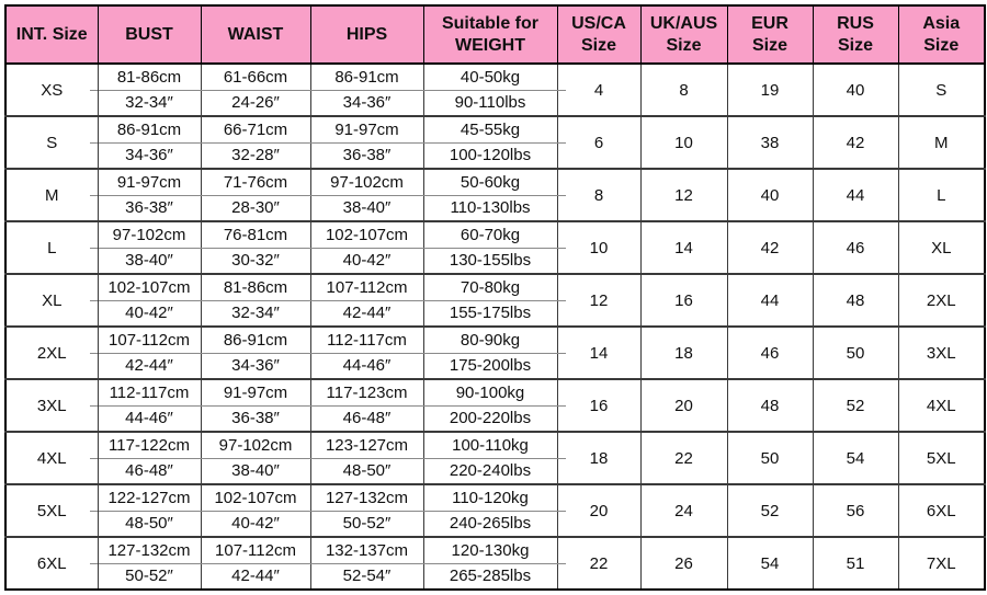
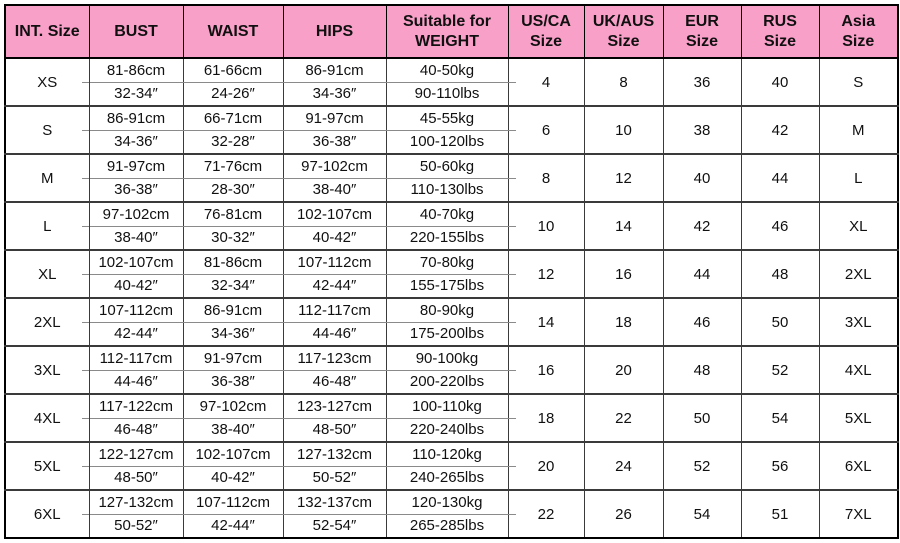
  INT. Size	BUST	WAIST	HIPS	Suitable for WEIGHT	US/CA Size	UK/AUS Size	EUR Size	RUS Size	Asia Size
- XS	81-86cm	61-66cm	86-91cm	40-50kg	4	8	19	40	S
+ XS	81-86cm	61-66cm	86-91cm	40-50kg	4	8	36	40	S
  32-34″	24-26″	34-36″	90-110lbs
  S	86-91cm	66-71cm	91-97cm	45-55kg	6	10	38	42	M
  34-36″	32-28″	36-38″	100-120lbs
  M	91-97cm	71-76cm	97-102cm	50-60kg	8	12	40	44	L
  36-38″	28-30″	38-40″	110-130lbs
- L	97-102cm	76-81cm	102-107cm	60-70kg	10	14	42	46	XL
+ L	97-102cm	76-81cm	102-107cm	40-70kg	10	14	42	46	XL
- 38-40″	30-32″	40-42″	130-155lbs
+ 38-40″	30-32″	40-42″	220-155lbs
  XL	102-107cm	81-86cm	107-112cm	70-80kg	12	16	44	48	2XL
  40-42″	32-34″	42-44″	155-175lbs
  2XL	107-112cm	86-91cm	112-117cm	80-90kg	14	18	46	50	3XL
  42-44″	34-36″	44-46″	175-200lbs
  3XL	112-117cm	91-97cm	117-123cm	90-100kg	16	20	48	52	4XL
  44-46″	36-38″	46-48″	200-220lbs
  4XL	117-122cm	97-102cm	123-127cm	100-110kg	18	22	50	54	5XL
  46-48″	38-40″	48-50″	220-240lbs
  5XL	122-127cm	102-107cm	127-132cm	110-120kg	20	24	52	56	6XL
  48-50″	40-42″	50-52″	240-265lbs
  6XL	127-132cm	107-112cm	132-137cm	120-130kg	22	26	54	51	7XL
  50-52″	42-44″	52-54″	265-285lbs
